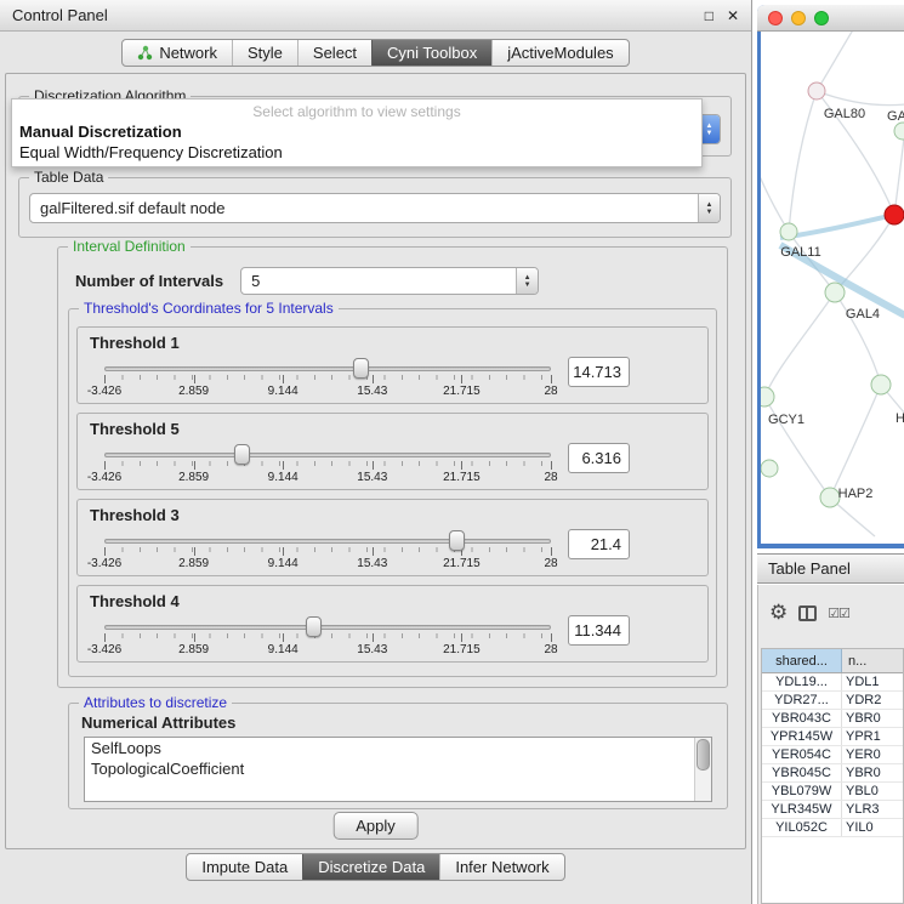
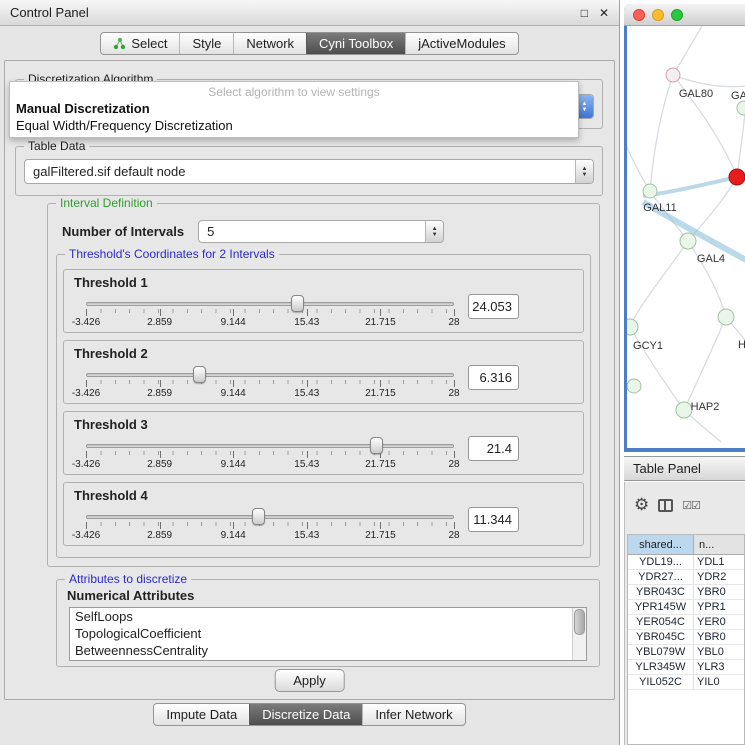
  Control Panel
  □
  ✕
- Network
+ Select
  Style
- Select
+ Network
  Cyni Toolbox
  jActiveModules
  Discretization Algorithm
  Select algorithm to view settings
  Manual Discretization
  Equal Width/Frequency Discretization
  Table Data
  galFiltered.sif default node
  Interval Definition
  Number of Intervals
  5
- Threshold's Coordinates for 5 Intervals
+ Threshold's Coordinates for 2 Intervals
  Threshold 1
  -3.426
  2.859
  9.144
  15.43
  21.715
  28
- 14.713
+ 24.053
- Threshold 5
+ Threshold 2
  -3.426
  2.859
  9.144
  15.43
  21.715
  28
  6.316
  Threshold 3
  -3.426
  2.859
  9.144
  15.43
  21.715
  28
  21.4
  Threshold 4
  -3.426
  2.859
  9.144
  15.43
  21.715
  28
  11.344
  Attributes to discretize
  Numerical Attributes
  SelfLoops
  TopologicalCoefficient
+ BetweennessCentrality
  Apply
  Impute Data
  Discretize Data
  Infer Network
  GAL80
  GA
  GAL11
  GAL4
  GCY1
  H
  HAP2
  Table Panel
  ⚙
  ☑☑
  shared...
  n...
  YDL19...
  YDL1
  YDR27...
  YDR2
  YBR043C
  YBR0
  YPR145W
  YPR1
  YER054C
  YER0
  YBR045C
  YBR0
  YBL079W
  YBL0
  YLR345W
  YLR3
  YIL052C
  YIL0
